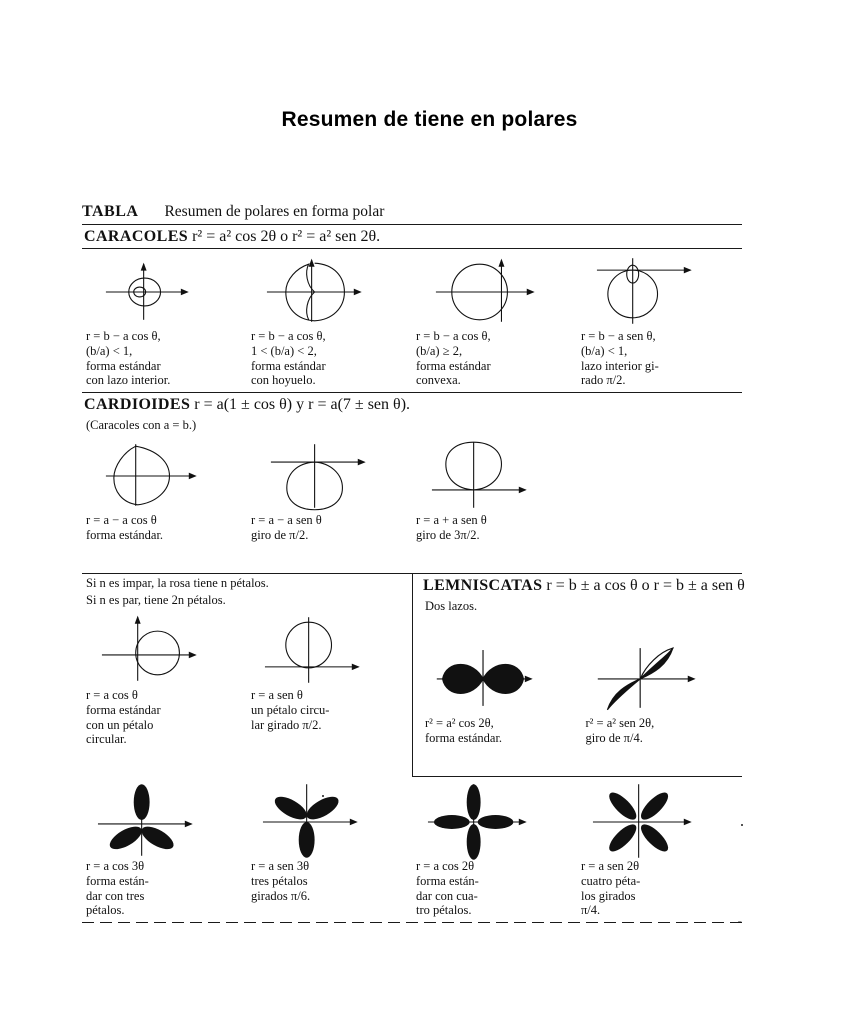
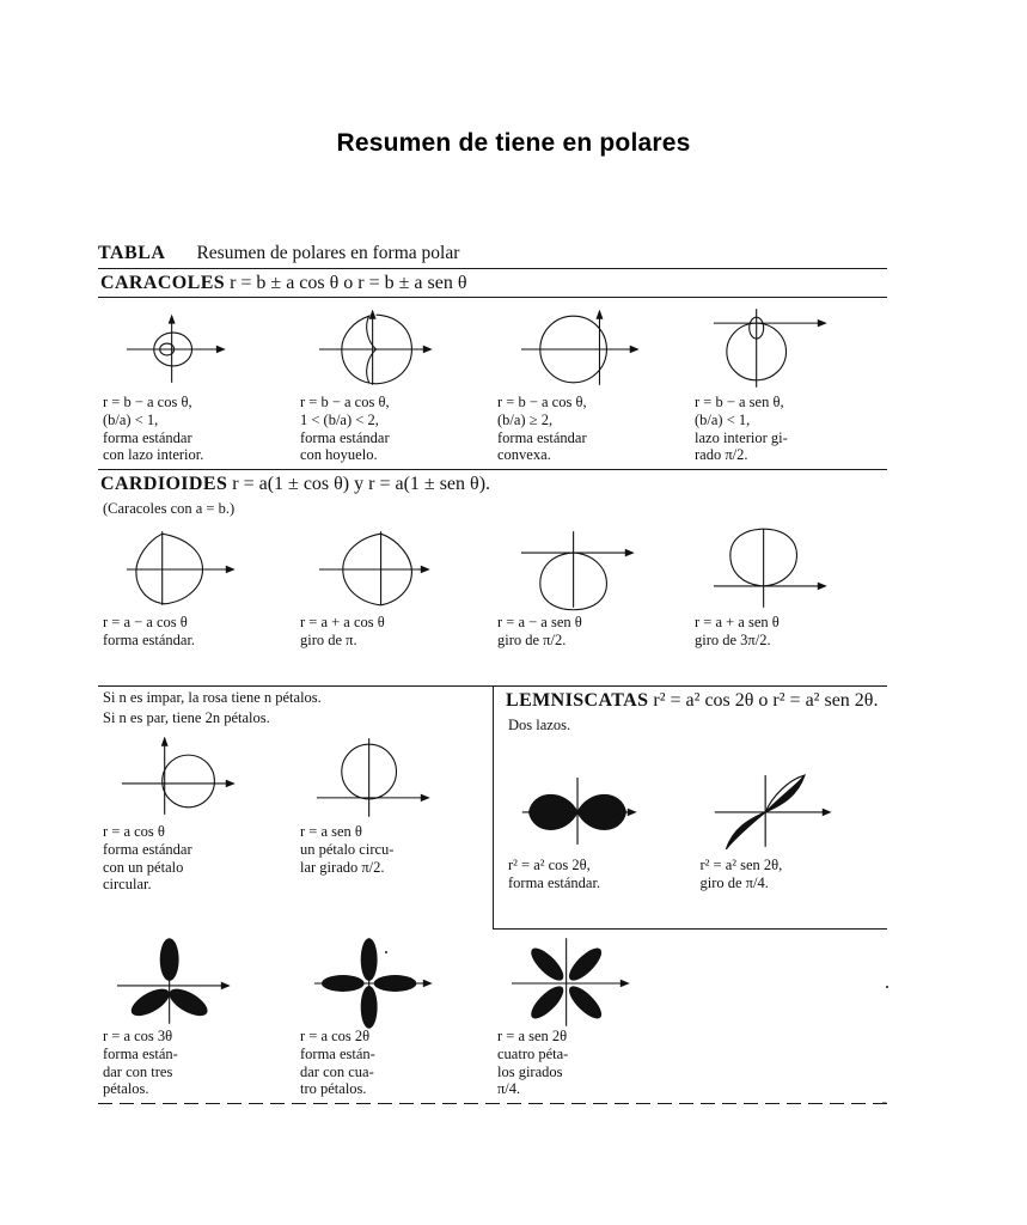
  Resumen de tiene en polares
  TABLA
  Resumen de polares en forma polar
- CARACOLES r² = a² cos 2θ o r² = a² sen 2θ.
+ CARACOLES r = b ± a cos θ o r = b ± a sen θ
  r = b − a cos θ,
  (b/a) < 1,
  forma estándar
  con lazo interior.
  r = b − a cos θ,
  1 < (b/a) < 2,
  forma estándar
  con hoyuelo.
  r = b − a cos θ,
  (b/a) ≥ 2,
  forma estándar
  convexa.
  r = b − a sen θ,
  (b/a) < 1,
  lazo interior gi-
  rado π/2.
- CARDIOIDES r = a(1 ± cos θ) y r = a(7 ± sen θ).
+ CARDIOIDES r = a(1 ± cos θ) y r = a(1 ± sen θ).
  (Caracoles con a = b.)
  r = a − a cos θ
  forma estándar.
+ r = a + a cos θ
+ giro de π.
  r = a − a sen θ
  giro de π/2.
  r = a + a sen θ
  giro de 3π/2.
  Si n es impar, la rosa tiene n pétalos.
  Si n es par, tiene 2n pétalos.
  r = a cos θ
  forma estándar
  con un pétalo
  circular.
  r = a sen θ
  un pétalo circu-
  lar girado π/2.
- LEMNISCATAS r = b ± a cos θ o r = b ± a sen θ
+ LEMNISCATAS r² = a² cos 2θ o r² = a² sen 2θ.
  Dos lazos.
  r² = a² cos 2θ,
  forma estándar.
  r² = a² sen 2θ,
  giro de π/4.
  r = a cos 3θ
  forma están-
  dar con tres
  pétalos.
- r = a sen 3θ
- tres pétalos
- girados π/6.
  r = a cos 2θ
  forma están-
  dar con cua-
  tro pétalos.
  r = a sen 2θ
  cuatro péta-
  los girados
  π/4.
  -
